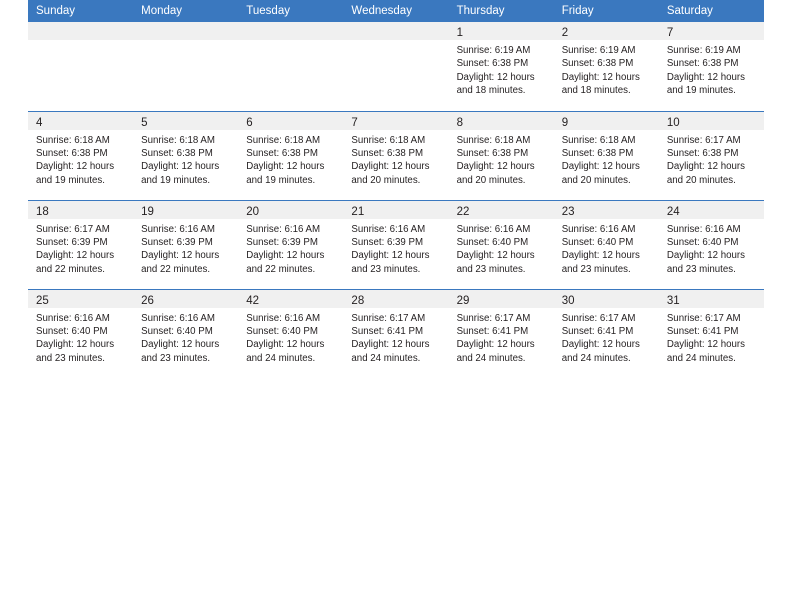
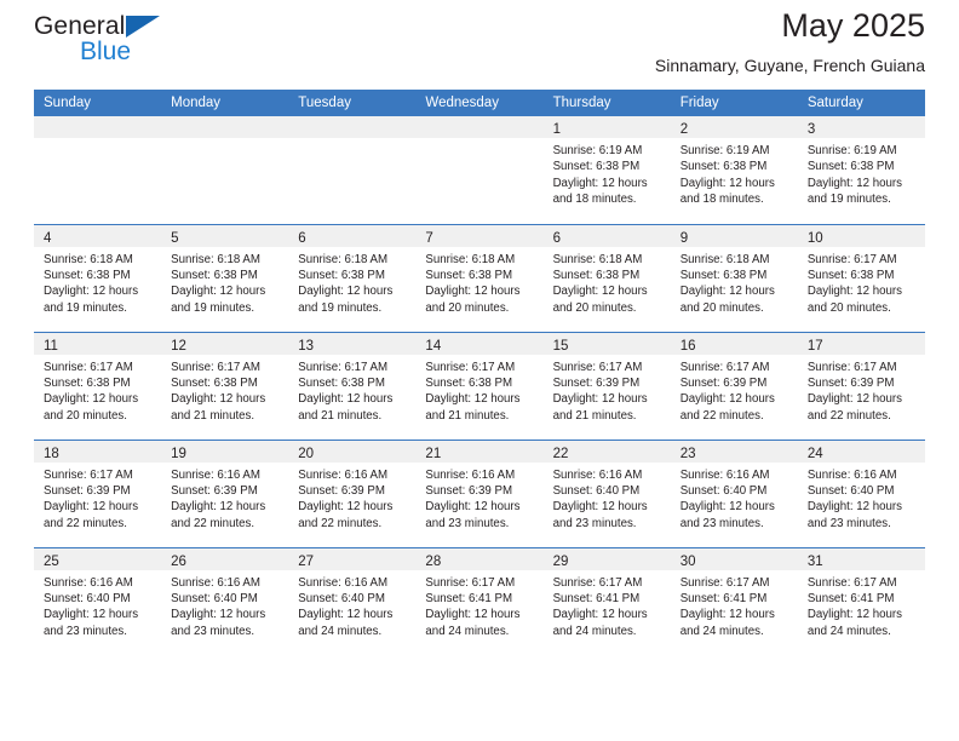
+ General
+ Blue
+ May 2025
+ Sinnamary, Guyane, French Guiana
  Sunday	Monday	Tuesday	Wednesday	Thursday	Friday	Saturday
- 				1Sunrise: 6:19 AMSunset: 6:38 PMDaylight: 12 hoursand 18 minutes.	2Sunrise: 6:19 AMSunset: 6:38 PMDaylight: 12 hoursand 18 minutes.	7Sunrise: 6:19 AMSunset: 6:38 PMDaylight: 12 hoursand 19 minutes.
+ 				1Sunrise: 6:19 AMSunset: 6:38 PMDaylight: 12 hoursand 18 minutes.	2Sunrise: 6:19 AMSunset: 6:38 PMDaylight: 12 hoursand 18 minutes.	3Sunrise: 6:19 AMSunset: 6:38 PMDaylight: 12 hoursand 19 minutes.
- 4Sunrise: 6:18 AMSunset: 6:38 PMDaylight: 12 hoursand 19 minutes.	5Sunrise: 6:18 AMSunset: 6:38 PMDaylight: 12 hoursand 19 minutes.	6Sunrise: 6:18 AMSunset: 6:38 PMDaylight: 12 hoursand 19 minutes.	7Sunrise: 6:18 AMSunset: 6:38 PMDaylight: 12 hoursand 20 minutes.	8Sunrise: 6:18 AMSunset: 6:38 PMDaylight: 12 hoursand 20 minutes.	9Sunrise: 6:18 AMSunset: 6:38 PMDaylight: 12 hoursand 20 minutes.	10Sunrise: 6:17 AMSunset: 6:38 PMDaylight: 12 hoursand 20 minutes.
+ 4Sunrise: 6:18 AMSunset: 6:38 PMDaylight: 12 hoursand 19 minutes.	5Sunrise: 6:18 AMSunset: 6:38 PMDaylight: 12 hoursand 19 minutes.	6Sunrise: 6:18 AMSunset: 6:38 PMDaylight: 12 hoursand 19 minutes.	7Sunrise: 6:18 AMSunset: 6:38 PMDaylight: 12 hoursand 20 minutes.	6Sunrise: 6:18 AMSunset: 6:38 PMDaylight: 12 hoursand 20 minutes.	9Sunrise: 6:18 AMSunset: 6:38 PMDaylight: 12 hoursand 20 minutes.	10Sunrise: 6:17 AMSunset: 6:38 PMDaylight: 12 hoursand 20 minutes.
+ 11Sunrise: 6:17 AMSunset: 6:38 PMDaylight: 12 hoursand 20 minutes.	12Sunrise: 6:17 AMSunset: 6:38 PMDaylight: 12 hoursand 21 minutes.	13Sunrise: 6:17 AMSunset: 6:38 PMDaylight: 12 hoursand 21 minutes.	14Sunrise: 6:17 AMSunset: 6:38 PMDaylight: 12 hoursand 21 minutes.	15Sunrise: 6:17 AMSunset: 6:39 PMDaylight: 12 hoursand 21 minutes.	16Sunrise: 6:17 AMSunset: 6:39 PMDaylight: 12 hoursand 22 minutes.	17Sunrise: 6:17 AMSunset: 6:39 PMDaylight: 12 hoursand 22 minutes.
  18Sunrise: 6:17 AMSunset: 6:39 PMDaylight: 12 hoursand 22 minutes.	19Sunrise: 6:16 AMSunset: 6:39 PMDaylight: 12 hoursand 22 minutes.	20Sunrise: 6:16 AMSunset: 6:39 PMDaylight: 12 hoursand 22 minutes.	21Sunrise: 6:16 AMSunset: 6:39 PMDaylight: 12 hoursand 23 minutes.	22Sunrise: 6:16 AMSunset: 6:40 PMDaylight: 12 hoursand 23 minutes.	23Sunrise: 6:16 AMSunset: 6:40 PMDaylight: 12 hoursand 23 minutes.	24Sunrise: 6:16 AMSunset: 6:40 PMDaylight: 12 hoursand 23 minutes.
- 25Sunrise: 6:16 AMSunset: 6:40 PMDaylight: 12 hoursand 23 minutes.	26Sunrise: 6:16 AMSunset: 6:40 PMDaylight: 12 hoursand 23 minutes.	42Sunrise: 6:16 AMSunset: 6:40 PMDaylight: 12 hoursand 24 minutes.	28Sunrise: 6:17 AMSunset: 6:41 PMDaylight: 12 hoursand 24 minutes.	29Sunrise: 6:17 AMSunset: 6:41 PMDaylight: 12 hoursand 24 minutes.	30Sunrise: 6:17 AMSunset: 6:41 PMDaylight: 12 hoursand 24 minutes.	31Sunrise: 6:17 AMSunset: 6:41 PMDaylight: 12 hoursand 24 minutes.
+ 25Sunrise: 6:16 AMSunset: 6:40 PMDaylight: 12 hoursand 23 minutes.	26Sunrise: 6:16 AMSunset: 6:40 PMDaylight: 12 hoursand 23 minutes.	27Sunrise: 6:16 AMSunset: 6:40 PMDaylight: 12 hoursand 24 minutes.	28Sunrise: 6:17 AMSunset: 6:41 PMDaylight: 12 hoursand 24 minutes.	29Sunrise: 6:17 AMSunset: 6:41 PMDaylight: 12 hoursand 24 minutes.	30Sunrise: 6:17 AMSunset: 6:41 PMDaylight: 12 hoursand 24 minutes.	31Sunrise: 6:17 AMSunset: 6:41 PMDaylight: 12 hoursand 24 minutes.
